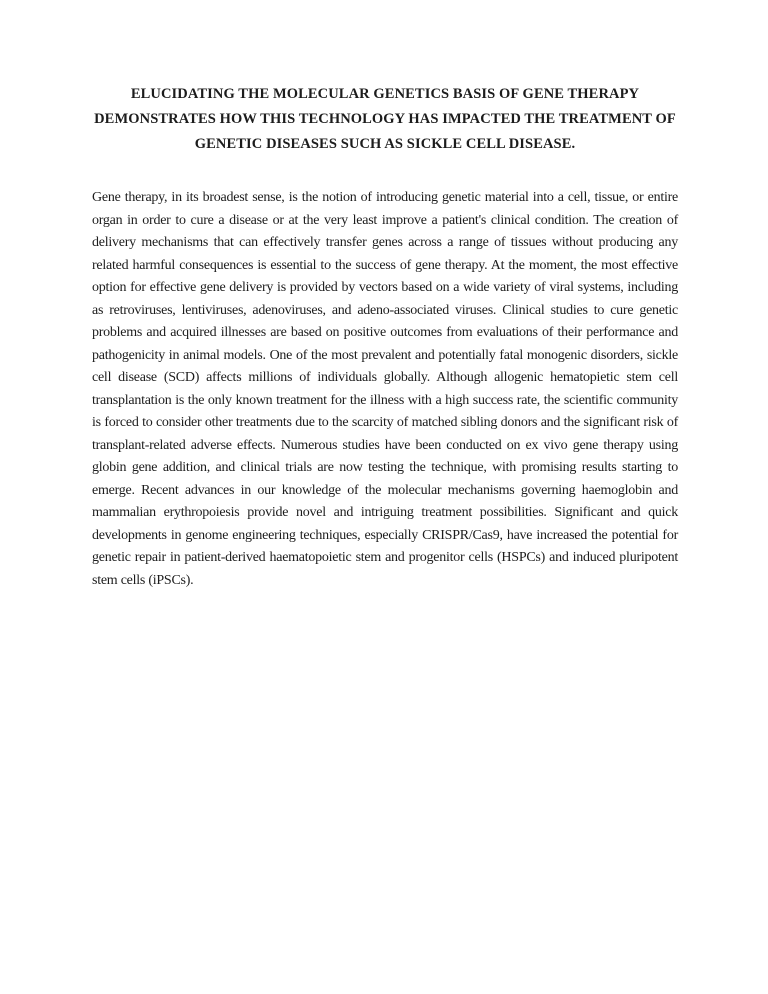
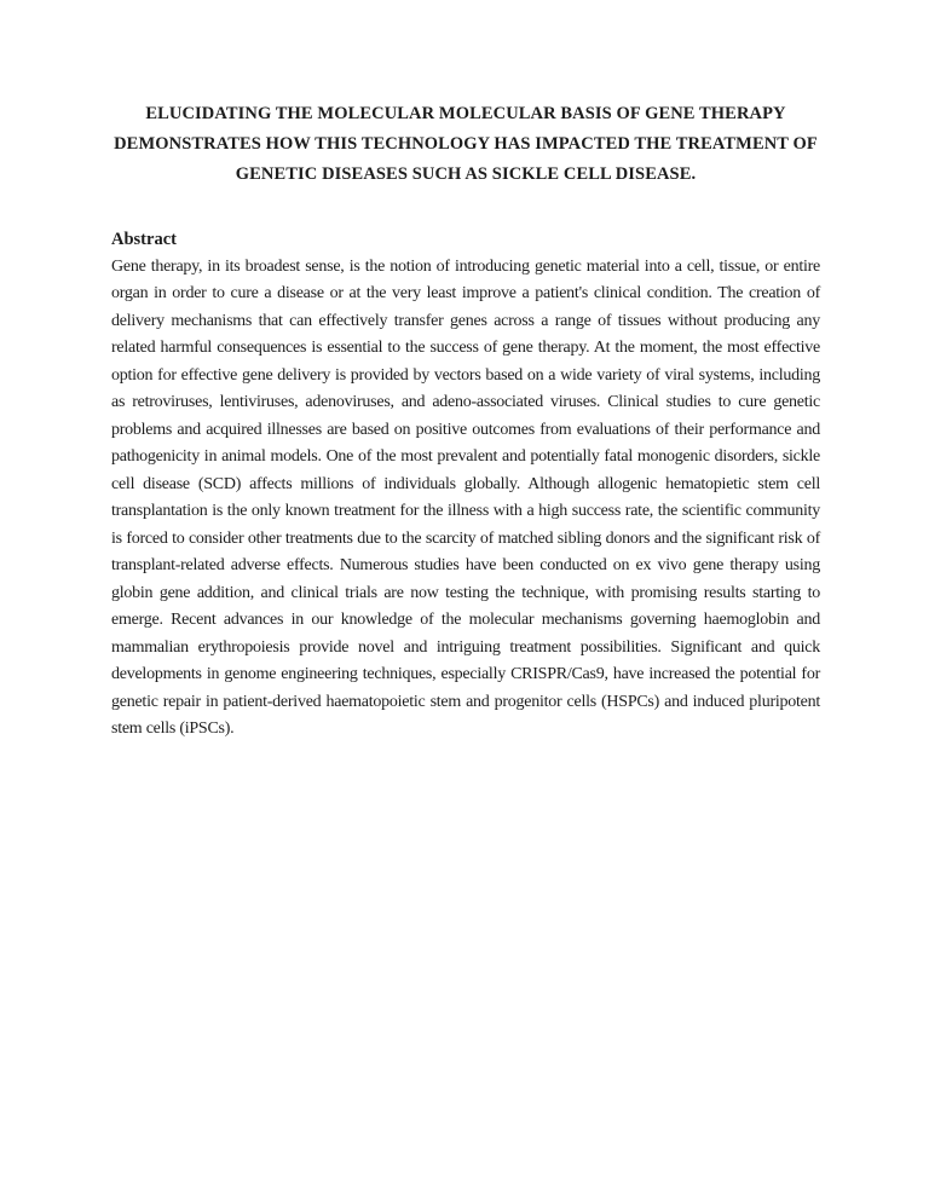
- ELUCIDATING THE MOLECULAR GENETICS BASIS OF GENE THERAPY DEMONSTRATES HOW THIS TECHNOLOGY HAS IMPACTED THE TREATMENT OF GENETIC DISEASES SUCH AS SICKLE CELL DISEASE.
+ ELUCIDATING THE MOLECULAR MOLECULAR BASIS OF GENE THERAPY DEMONSTRATES HOW THIS TECHNOLOGY HAS IMPACTED THE TREATMENT OF GENETIC DISEASES SUCH AS SICKLE CELL DISEASE.
+ Abstract
  Gene therapy, in its broadest sense, is the notion of introducing genetic material into a cell, tissue, or entire organ in order to cure a disease or at the very least improve a patient's clinical condition. The creation of delivery mechanisms that can effectively transfer genes across a range of tissues without producing any related harmful consequences is essential to the success of gene therapy. At the moment, the most effective option for effective gene delivery is provided by vectors based on a wide variety of viral systems, including as retroviruses, lentiviruses, adenoviruses, and adeno-associated viruses. Clinical studies to cure genetic problems and acquired illnesses are based on positive outcomes from evaluations of their performance and pathogenicity in animal models. One of the most prevalent and potentially fatal monogenic disorders, sickle cell disease (SCD) affects millions of individuals globally. Although allogenic hematopietic stem cell transplantation is the only known treatment for the illness with a high success rate, the scientific community is forced to consider other treatments due to the scarcity of matched sibling donors and the significant risk of transplant-related adverse effects. Numerous studies have been conducted on ex vivo gene therapy using globin gene addition, and clinical trials are now testing the technique, with promising results starting to emerge. Recent advances in our knowledge of the molecular mechanisms governing haemoglobin and mammalian erythropoiesis provide novel and intriguing treatment possibilities. Significant and quick developments in genome engineering techniques, especially CRISPR/Cas9, have increased the potential for genetic repair in patient-derived haematopoietic stem and progenitor cells (HSPCs) and induced pluripotent stem cells (iPSCs).
